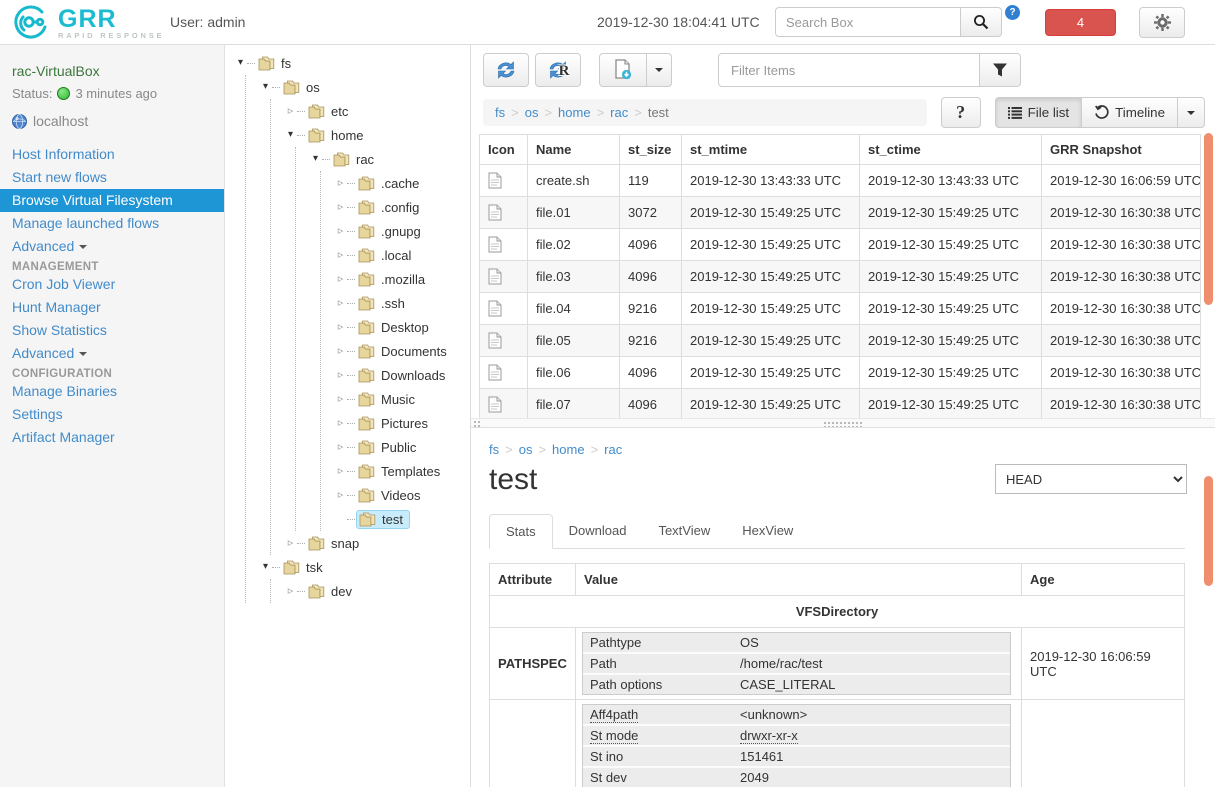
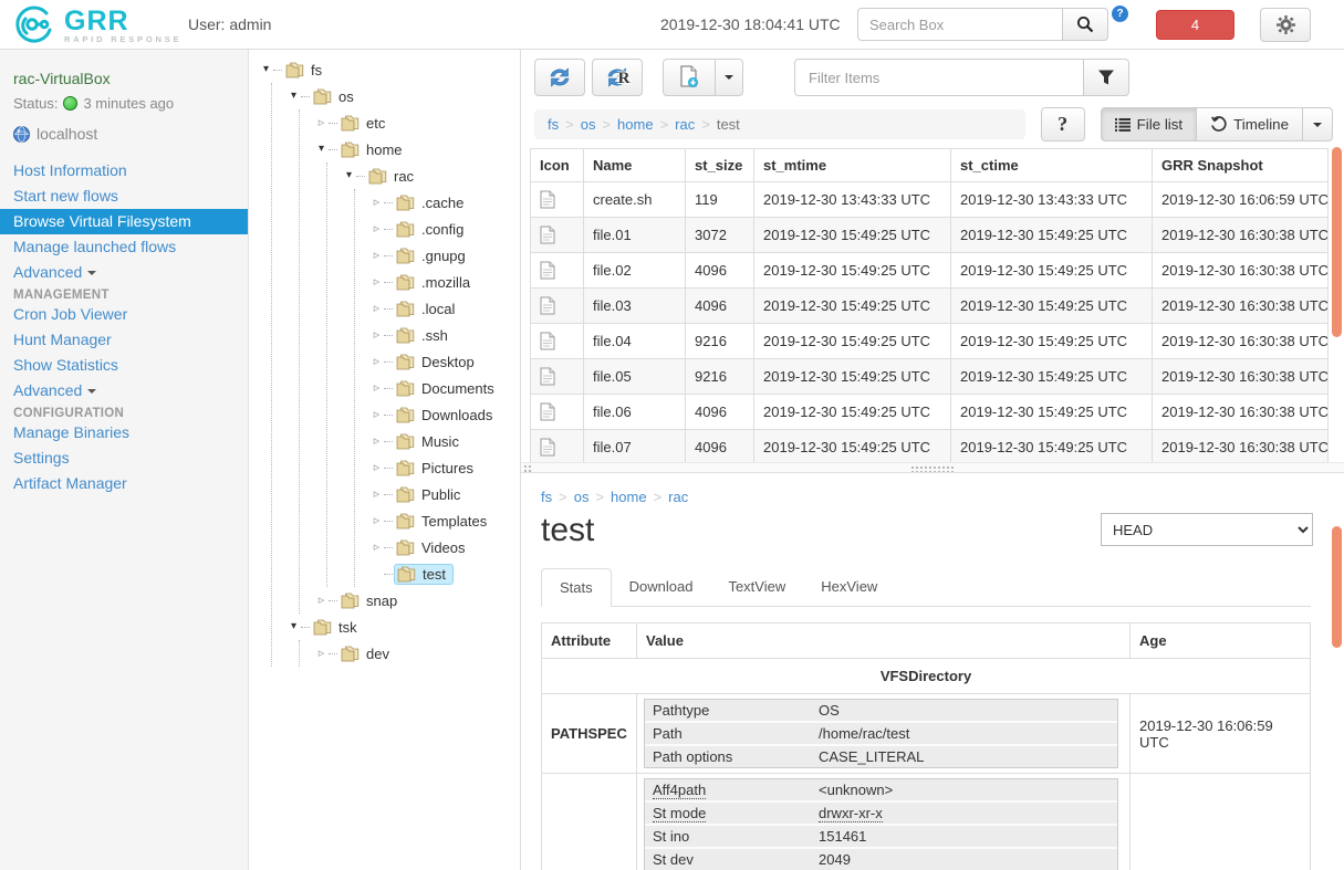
  GRR
  RAPID RESPONSE
  User: admin
  2019-12-30 18:04:41 UTC
  Search Box
  ?
  4
  rac-VirtualBox
  Status:
  3 minutes ago
  localhost
  Host Information
  Start new flows
  Browse Virtual Filesystem
  Manage launched flows
  Advanced
  MANAGEMENT
  Cron Job Viewer
  Hunt Manager
  Show Statistics
  Advanced
  CONFIGURATION
  Manage Binaries
  Settings
  Artifact Manager
  ▾
  fs
  ▾
  os
  ▹
  etc
  ▾
  home
  ▾
  rac
  ▹
  .cache
  ▹
  .config
  ▹
  .gnupg
  ▹
- .local
+ .mozilla
  ▹
- .mozilla
+ .local
  ▹
  .ssh
  ▹
  Desktop
  ▹
  Documents
  ▹
  Downloads
  ▹
  Music
  ▹
  Pictures
  ▹
  Public
  ▹
  Templates
  ▹
  Videos
  test
  ▹
  snap
  ▾
  tsk
  ▹
  dev
  R
  Filter Items
  fs > os > home > rac > test
  ?
  File list
  Timeline
  Icon	Name	st_size	st_mtime	st_ctime	GRR Snapshot
  	create.sh	119	2019-12-30 13:43:33 UTC	2019-12-30 13:43:33 UTC	2019-12-30 16:06:59 UTC
  	file.01	3072	2019-12-30 15:49:25 UTC	2019-12-30 15:49:25 UTC	2019-12-30 16:30:38 UTC
  	file.02	4096	2019-12-30 15:49:25 UTC	2019-12-30 15:49:25 UTC	2019-12-30 16:30:38 UTC
  	file.03	4096	2019-12-30 15:49:25 UTC	2019-12-30 15:49:25 UTC	2019-12-30 16:30:38 UTC
  	file.04	9216	2019-12-30 15:49:25 UTC	2019-12-30 15:49:25 UTC	2019-12-30 16:30:38 UTC
  	file.05	9216	2019-12-30 15:49:25 UTC	2019-12-30 15:49:25 UTC	2019-12-30 16:30:38 UTC
  	file.06	4096	2019-12-30 15:49:25 UTC	2019-12-30 15:49:25 UTC	2019-12-30 16:30:38 UTC
  	file.07	4096	2019-12-30 15:49:25 UTC	2019-12-30 15:49:25 UTC	2019-12-30 16:30:38 UTC
  fs > os > home > rac
  test
  HEAD
  Stats
  Download
  TextView
  HexView
  Attribute	Value	Age
  VFSDirectory
  PATHSPEC
  Pathtype	OS
  Path	/home/rac/test
  Path options	CASE_LITERAL
  		2019-12-30 16:06:59 UTC
  Aff4path	<unknown>
  St mode	drwxr-xr-x
  St ino	151461
  St dev	2049
